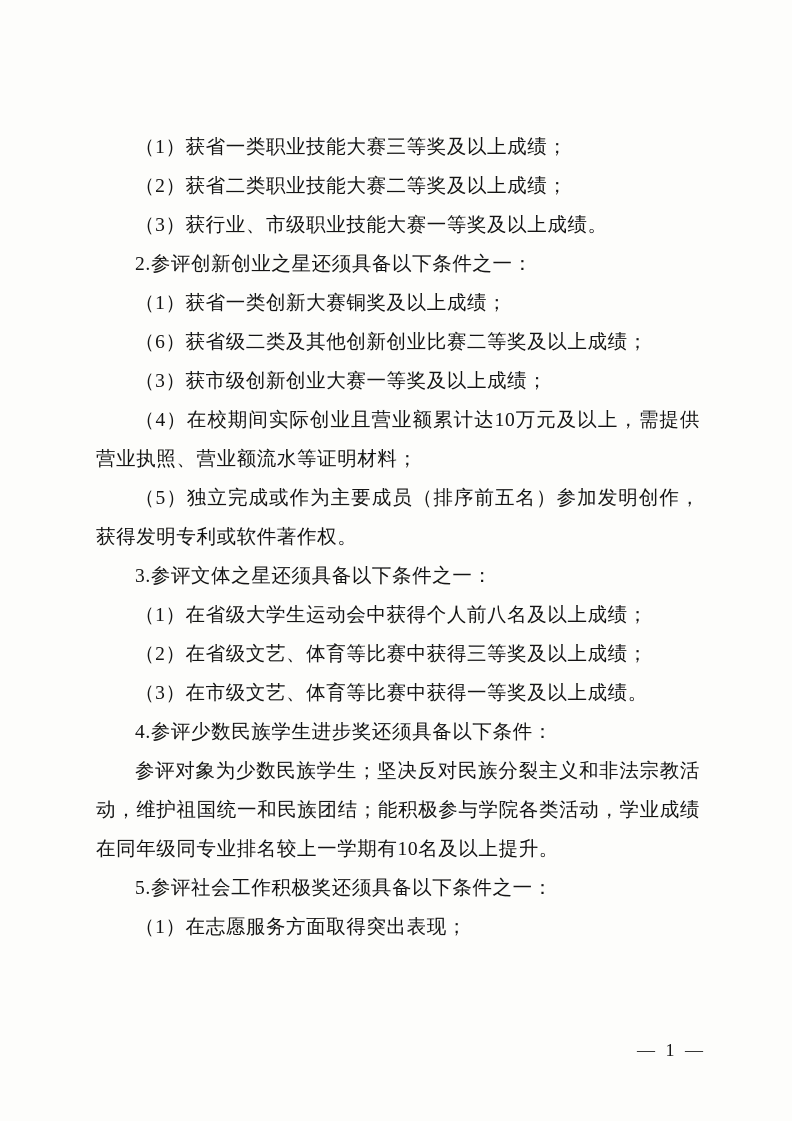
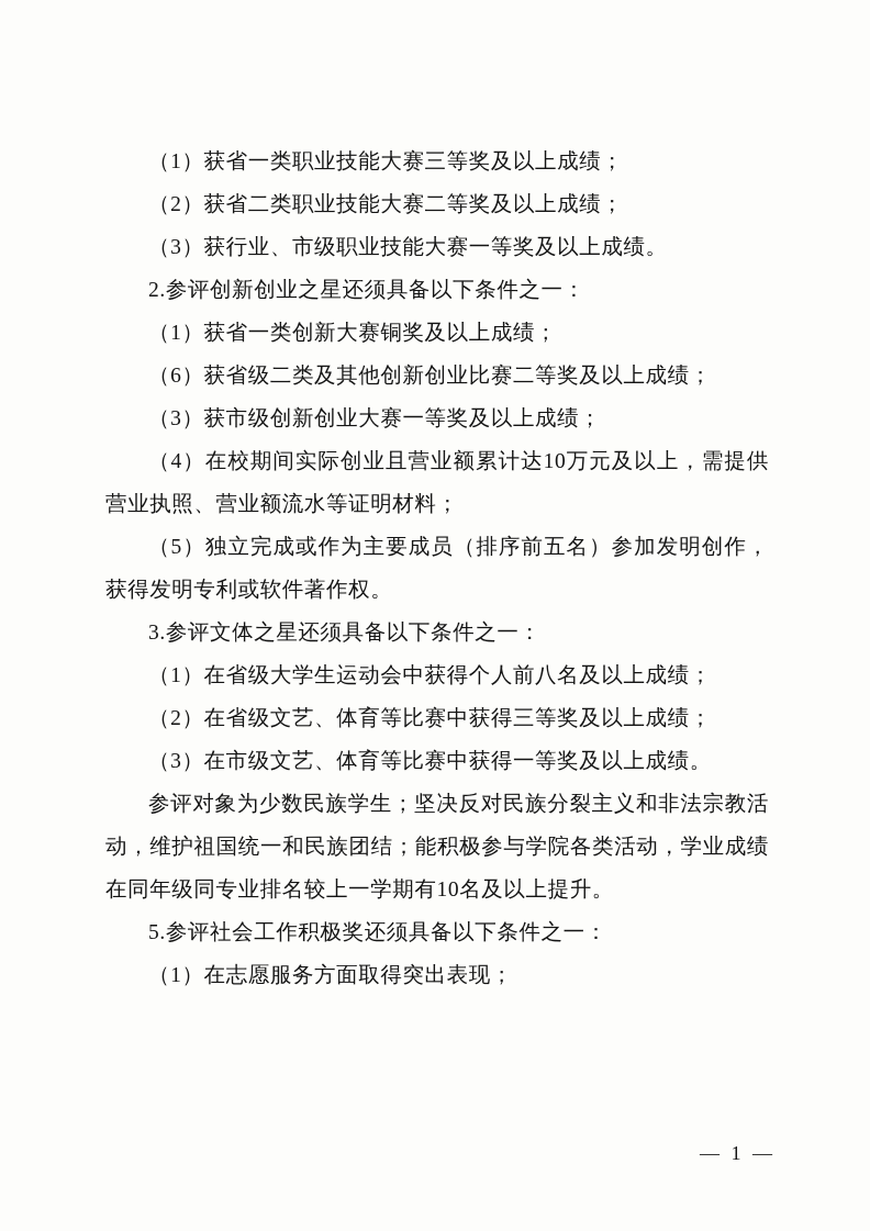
  （1）获省一类职业技能大赛三等奖及以上成绩；
  （2）获省二类职业技能大赛二等奖及以上成绩；
  （3）获行业、市级职业技能大赛一等奖及以上成绩。
  2.参评创新创业之星还须具备以下条件之一：
  （1）获省一类创新大赛铜奖及以上成绩；
  （6）获省级二类及其他创新创业比赛二等奖及以上成绩；
  （3）获市级创新创业大赛一等奖及以上成绩；
  （4）在校期间实际创业且营业额累计达10万元及以上，需提供营业执照、营业额流水等证明材料；
  （5）独立完成或作为主要成员（排序前五名）参加发明创作，获得发明专利或软件著作权。
  3.参评文体之星还须具备以下条件之一：
  （1）在省级大学生运动会中获得个人前八名及以上成绩；
  （2）在省级文艺、体育等比赛中获得三等奖及以上成绩；
  （3）在市级文艺、体育等比赛中获得一等奖及以上成绩。
- 4.参评少数民族学生进步奖还须具备以下条件：
  参评对象为少数民族学生；坚决反对民族分裂主义和非法宗教活动，维护祖国统一和民族团结；能积极参与学院各类活动，学业成绩在同年级同专业排名较上一学期有10名及以上提升。
  5.参评社会工作积极奖还须具备以下条件之一：
  （1）在志愿服务方面取得突出表现；
  — 1 —
